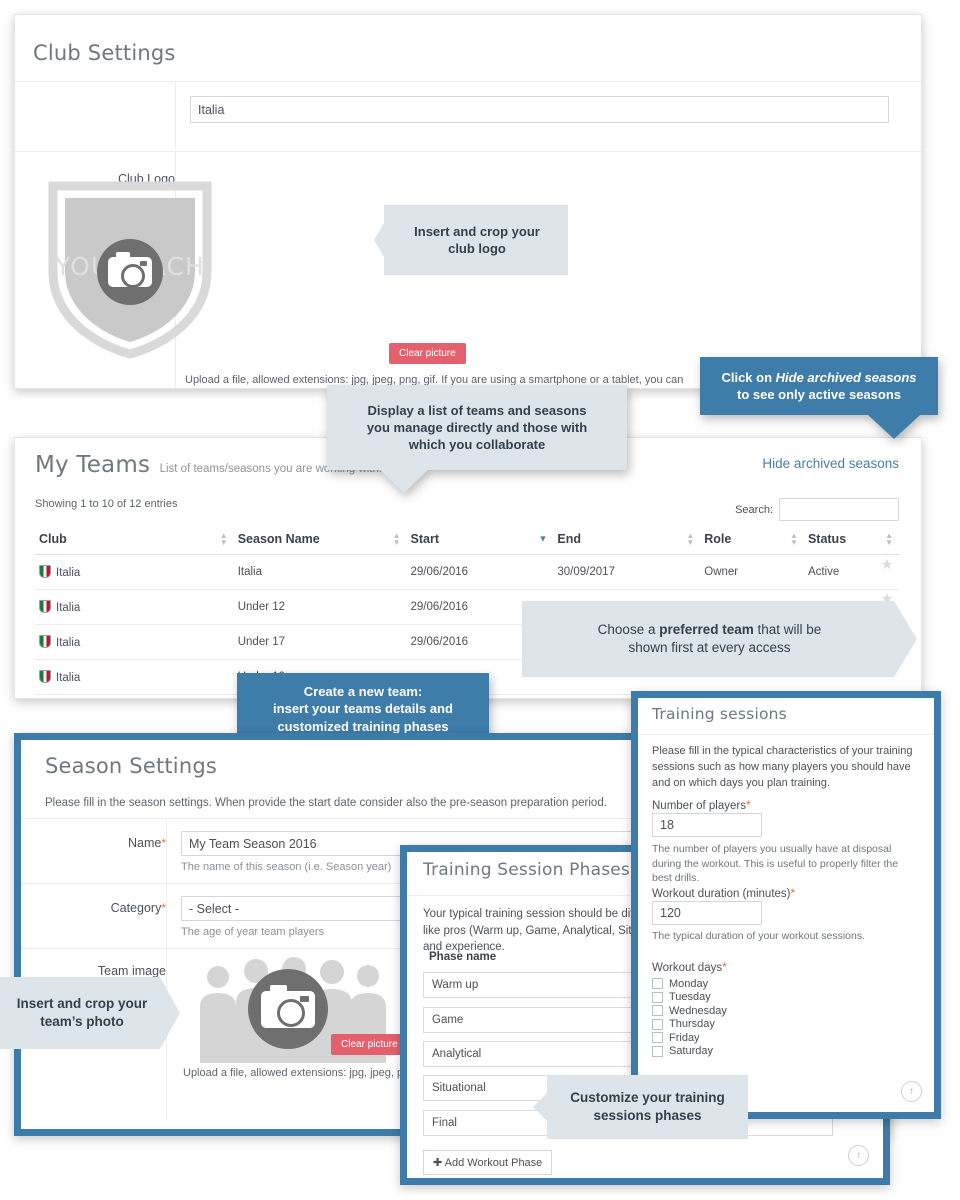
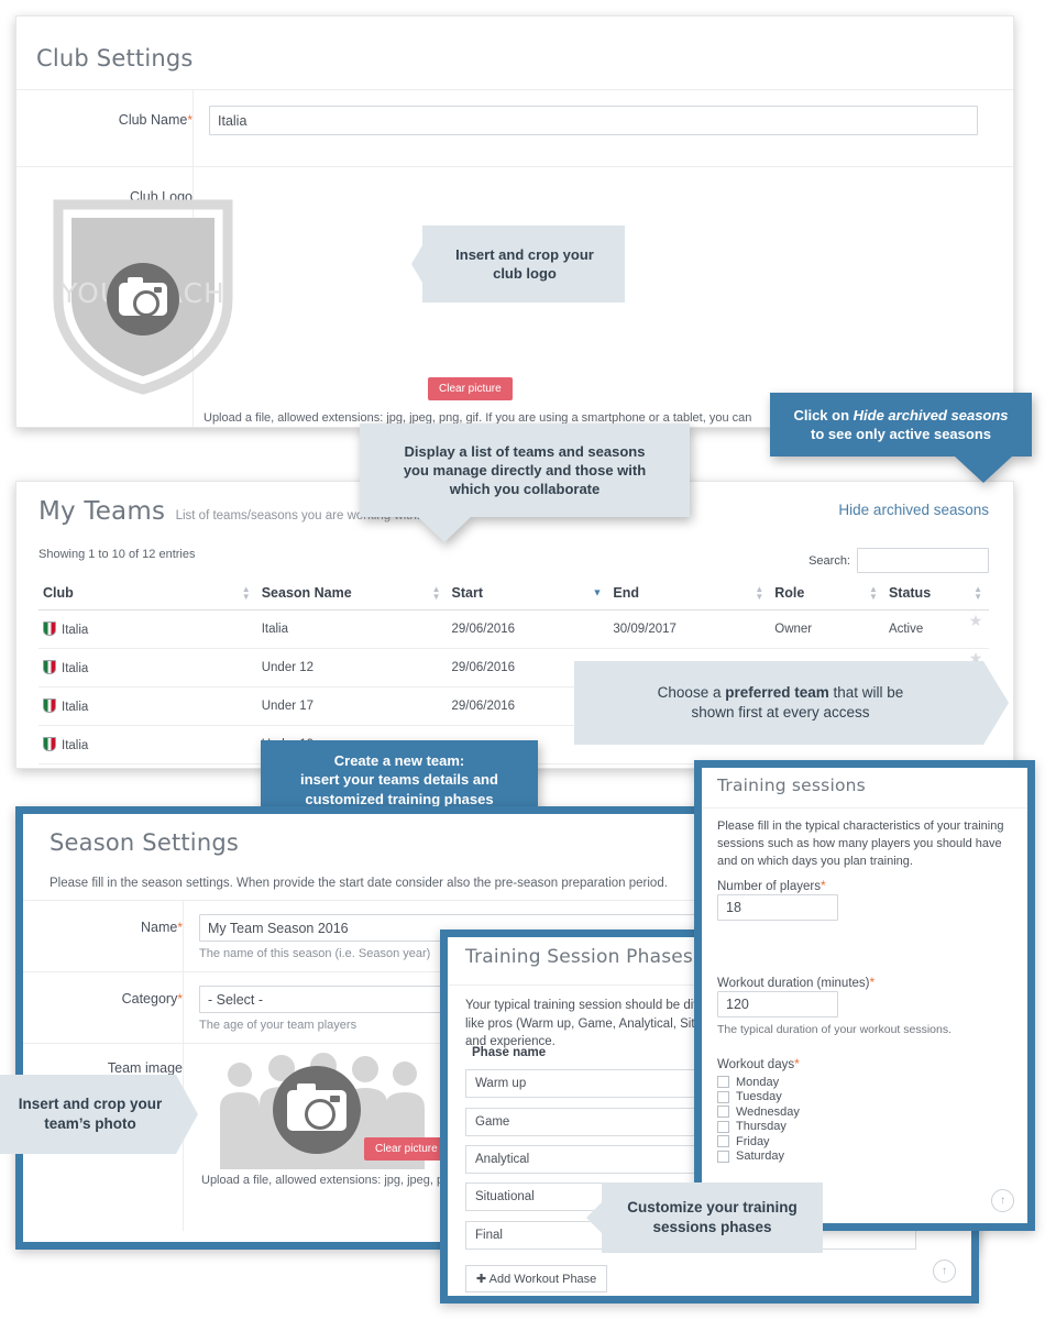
  Club Settings
+ Club Name*
  Italia
  Club Logo
  Clear picture
  Upload a file, allowed extensions: jpg, jpeg, png, gif. If you are using a smartphone or a tablet, you can
  Insert and crop your
  club logo
  My Teams List of teams/seasons you are w
  Hide archived seasons
  Showing 1 to 10 of 12 entries
  Search:
  Club ▲▼	Season Name ▲▼	Start ▼	End ▲▼	Role ▲▼	Status ▲▼
  Italia	Italia	29/06/2016	30/09/2017	Owner	Active
  Italia	Under 12	29/06/2016
  Italia	Under 17	29/06/2016
  ★
  ★
  Click on Hide archived seasons
  to see only active seasons
  Display a list of teams and seasons
  you manage directly and those with
  which you collaborate
  Choose a preferred team that will be
  shown first at every access
  Create a new team:
  insert your teams details and
  customized training phases
  Season Settings
  Please fill in the season settings. When provide the start date consider also the pre-season preparation period.
  Name*
  My Team Season 2016
  The name of this season (i.e. Season year)
  Category*
  - Select -
- The age of year team players
+ The age of your team players
  Team image
  Clear picture
  Upload a file, allowed extensions: jpg, jpeg,
  Insert and crop your
  team’s photo
  Training Session Phases
  Your typical training session should be di
  like pros (Warm up, Game, Analytical, Sit
  and experience.
  Phase name
  Warm up
  Game
  Analytical
  Situational
  Final
  ✚ Add Workout Phase
  ↑
  Training sessions
  Please fill in the typical characteristics of your training sessions such as how many players you should have and on which days you plan training.
  Number of players*
  18
- The number of players you usually have at disposal during the workout. This is useful to properly filter the best drills.
  Workout duration (minutes)*
  120
  The typical duration of your workout sessions.
  Workout days*
  Monday
  Tuesday
  Wednesday
  Thursday
  Friday
  Saturday
  ↑
  Customize your training
  sessions phases
